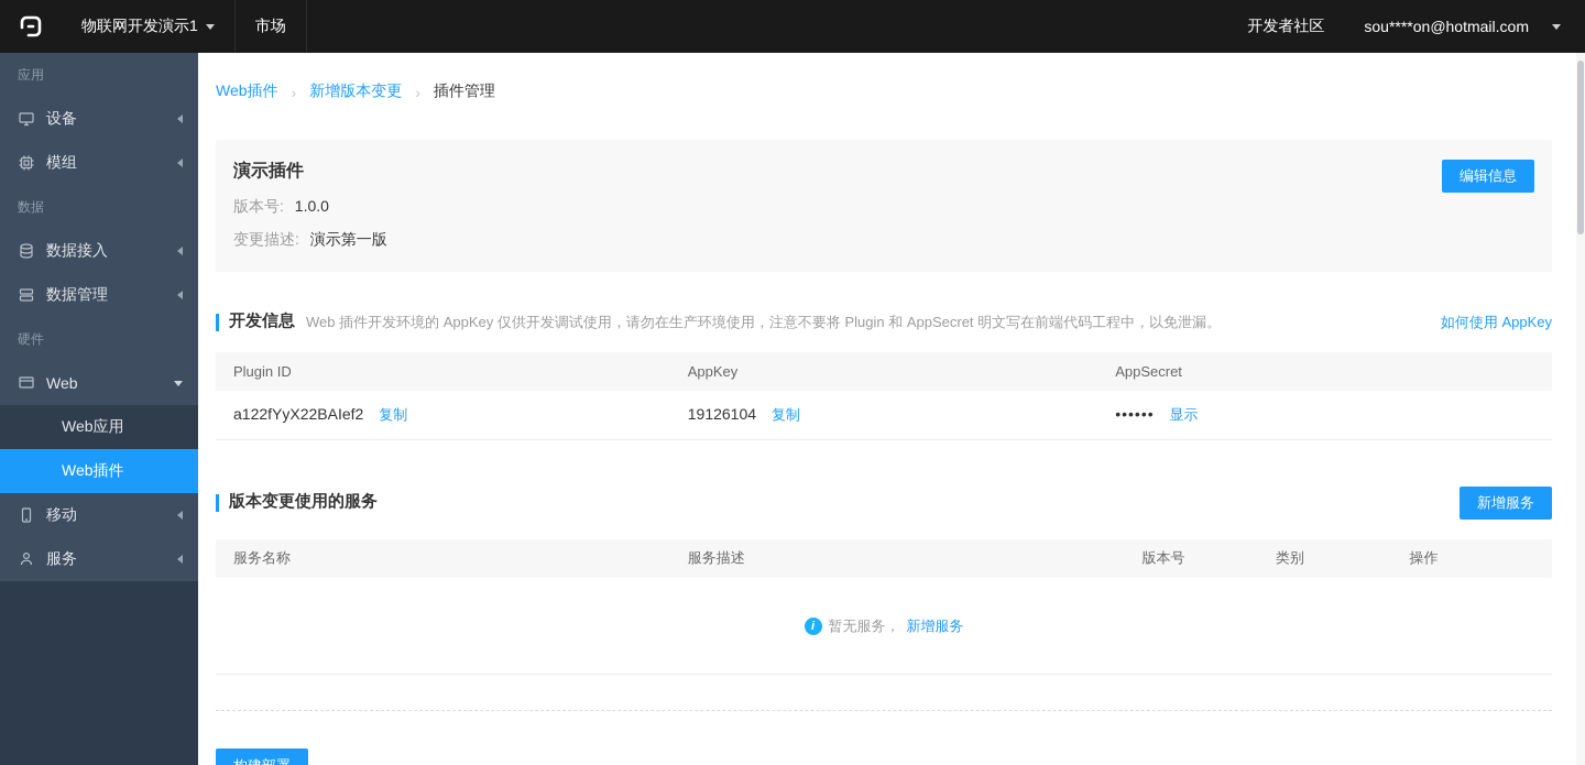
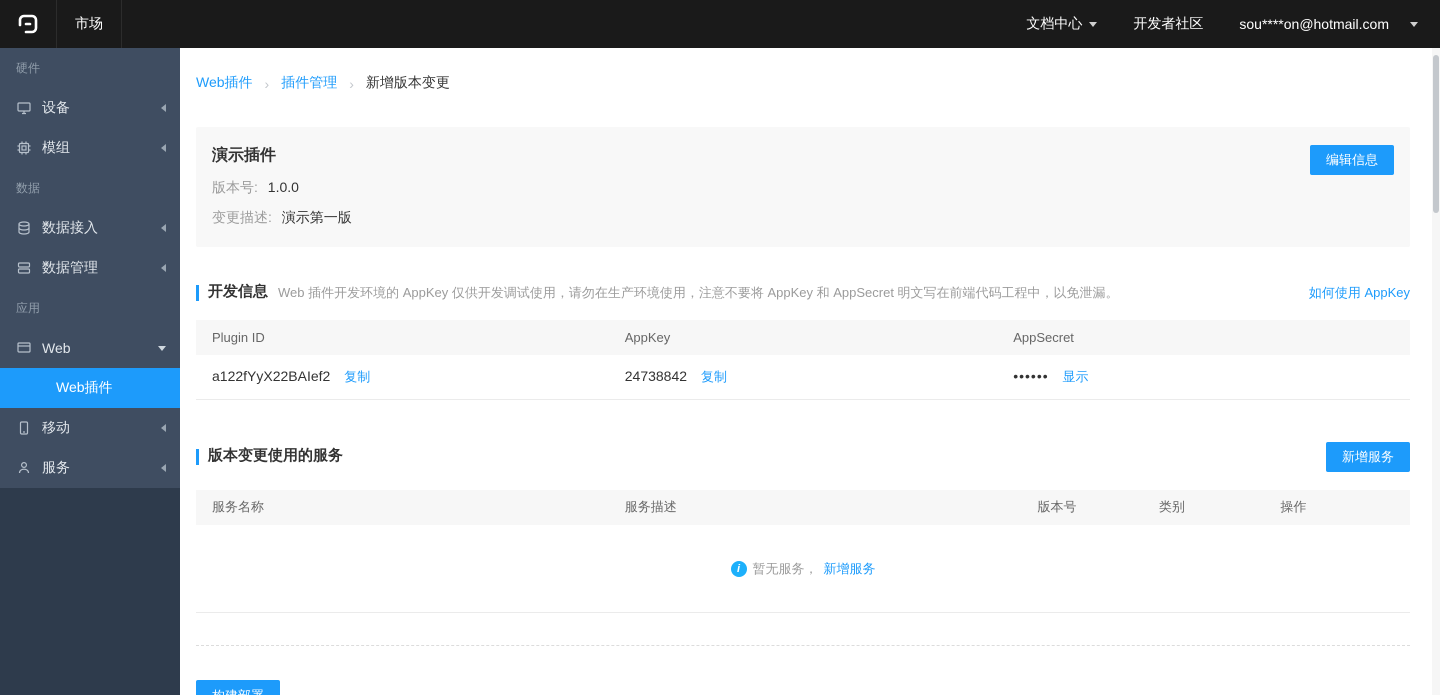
- 物联网开发演示1
  市场
+ 文档中心
  开发者社区
  sou****on@hotmail.com
- 应用
+ 硬件
  设备
  模组
  数据
  数据接入
  数据管理
- 硬件
+ 应用
  Web
- Web应用
  Web插件
  移动
  服务
  Web插件
  ›
- 新增版本变更
+ 插件管理
  ›
- 插件管理
+ 新增版本变更
  演示插件
  版本号: 1.0.0
  变更描述: 演示第一版
  编辑信息
  开发信息
- Web 插件开发环境的 AppKey 仅供开发调试使用，请勿在生产环境使用，注意不要将 Plugin 和 AppSecret 明文写在前端代码工程中，以免泄漏。
+ Web 插件开发环境的 AppKey 仅供开发调试使用，请勿在生产环境使用，注意不要将 AppKey 和 AppSecret 明文写在前端代码工程中，以免泄漏。
  如何使用 AppKey
  Plugin ID	AppKey	AppSecret
- a122fYyX22BAIef2 复制	19126104 复制	•••••• 显示
+ a122fYyX22BAIef2 复制	24738842 复制	•••••• 显示
  版本变更使用的服务
  新增服务
  服务名称	服务描述	版本号	类别	操作
  i 暂无服务， 新增服务
